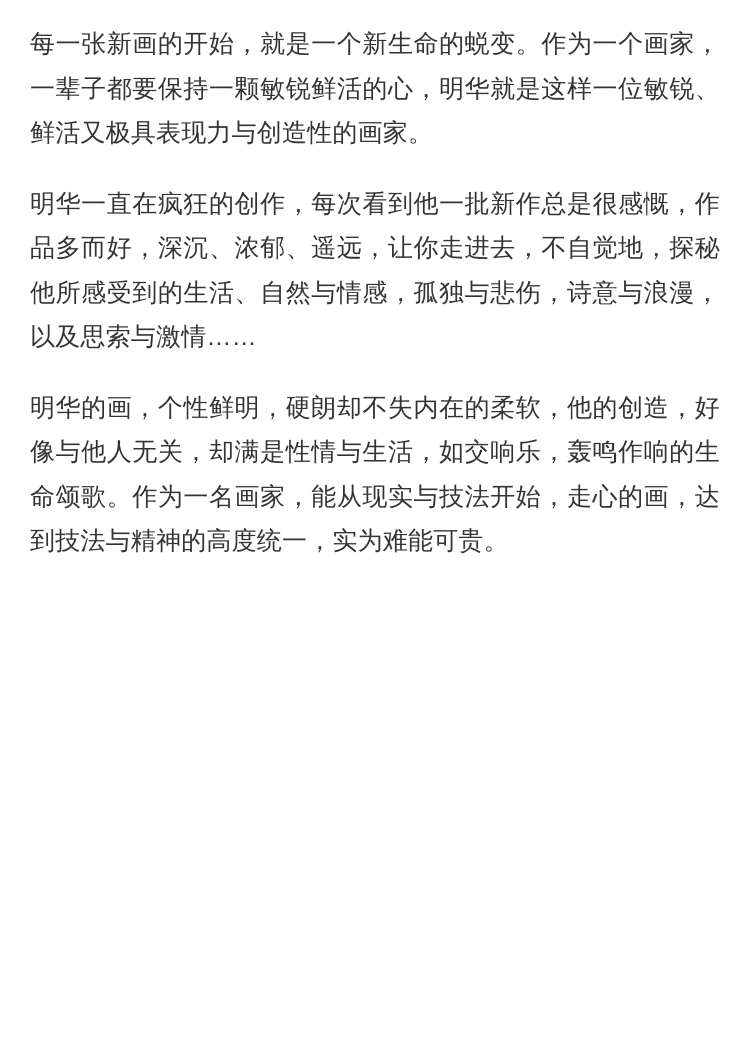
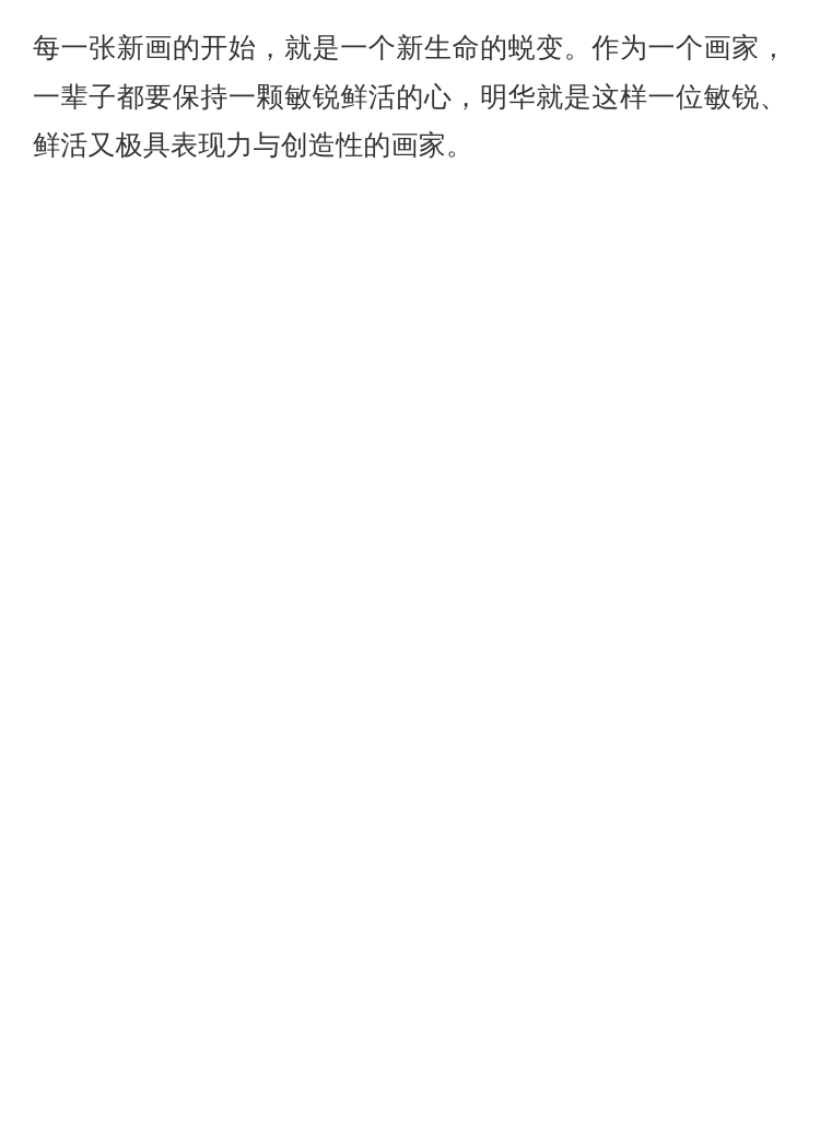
  每一张新画的开始，就是一个新生命的蜕变。作为一个画家，一辈子都要保持一颗敏锐鲜活的心，明华就是这样一位敏锐、鲜活又极具表现力与创造性的画家。
- 明华一直在疯狂的创作，每次看到他一批新作总是很感慨，作品多而好，深沉、浓郁、遥远，让你走进去，不自觉地，探秘他所感受到的生活、自然与情感，孤独与悲伤，诗意与浪漫，以及思索与激情……
- 明华的画，个性鲜明，硬朗却不失内在的柔软，他的创造，好像与他人无关，却满是性情与生活，如交响乐，轰鸣作响的生命颂歌。作为一名画家，能从现实与技法开始，走心的画，达到技法与精神的高度统一，实为难能可贵。
